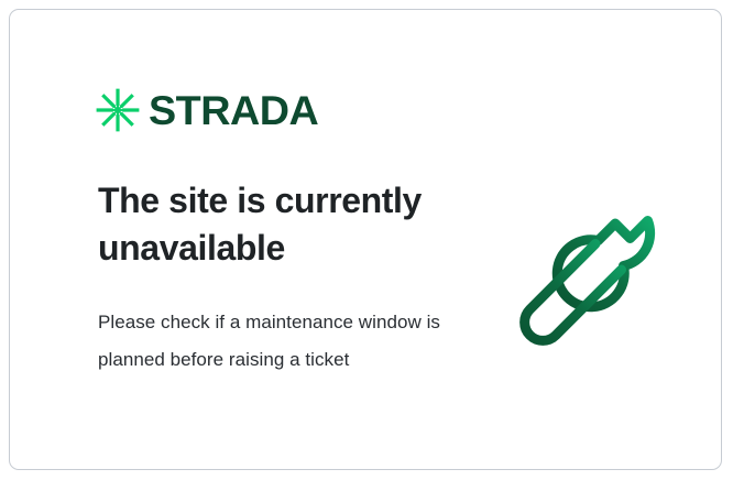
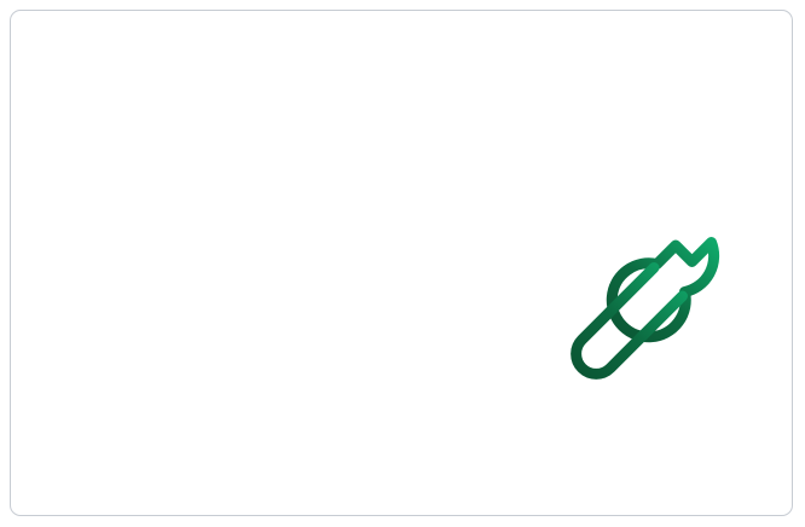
- STRADA
- The site is currently unavailable
- Please check if a maintenance window is planned before raising a ticket
